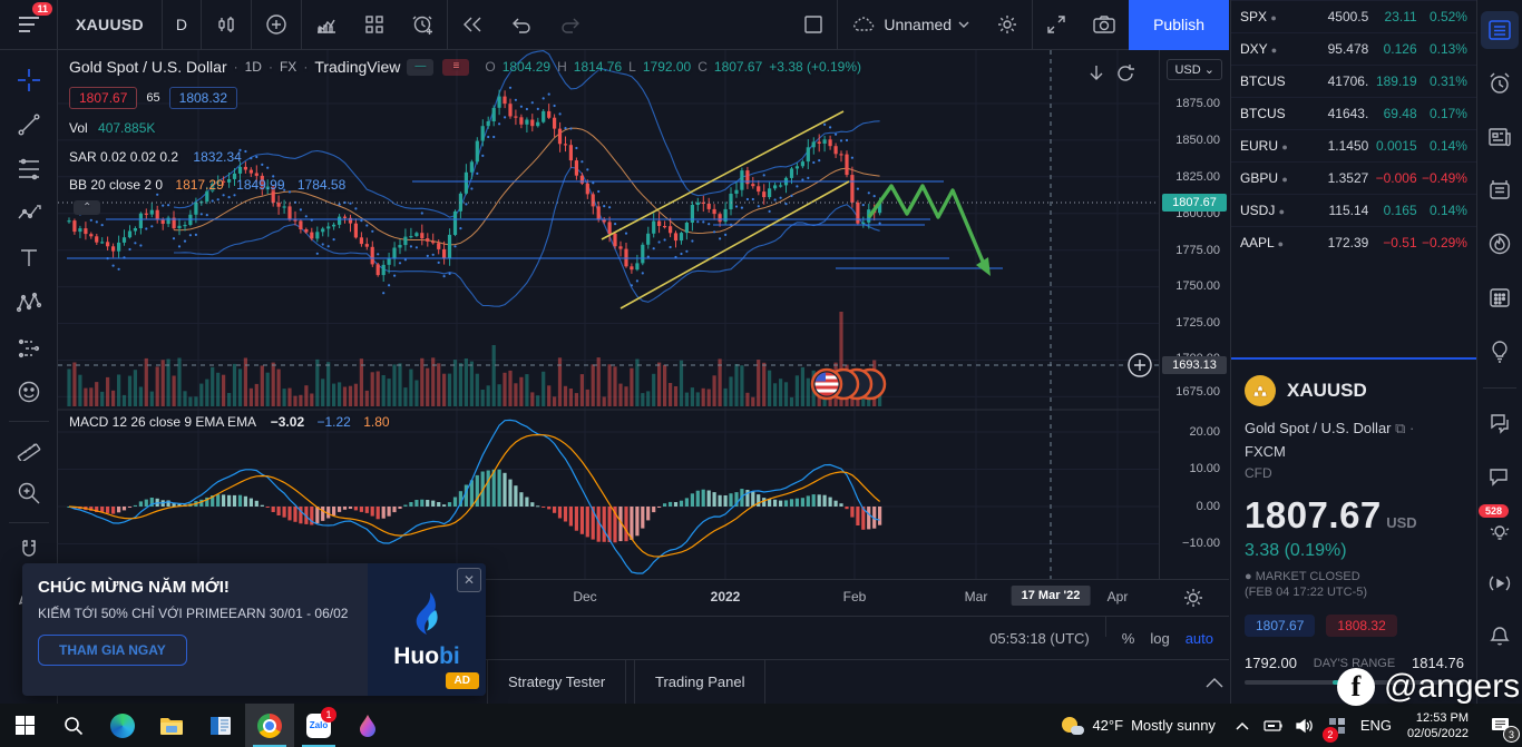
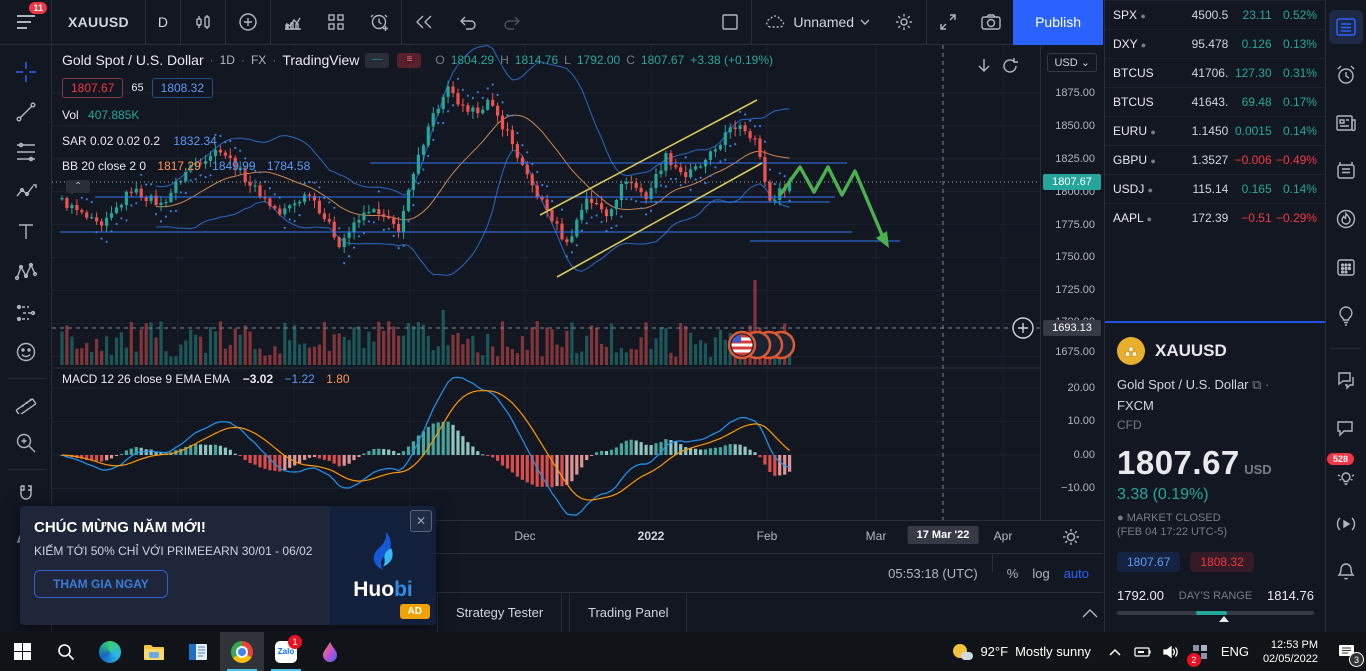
  11
  XAUUSD
  D
  Unnamed
  Publish
  Gold Spot / U.S. Dollar
  ·
  1D
  ·
  FX
  ·
  TradingView
  —
  ≡
  O
  1804.29
  H
  1814.76
  L
  1792.00
  C
  1807.67
  +3.38 (+0.19%)
  1807.67
  65
  1808.32
  Vol 407.885K
  SAR 0.02 0.02 0.2 1832.34
  BB 20 close 2 0 1817.29 1849.99 1784.58
  ⌃
  MACD 12 26 close 9 EMA EMA −3.02 −1.22 1.80
  USD ⌄
  1875.00
  1850.00
  1825.00
  1800.00
  1775.00
  1750.00
  1725.00
  1675.00
  20.00
  10.00
  0.00
  −10.00
  1807.67
  1693.13
  Dec
  2022
  Feb
  Mar
  Apr
  17 Mar '22
  05:53:18 (UTC)
  %
  log
  auto
  Strategy Tester
  Trading Panel
  SPX ●
  4500.5
  23.11
  0.52%
  DXY ●
  95.478
  0.126
  0.13%
  BTCUS
  41706.
- 189.19
+ 127.30
  0.31%
  BTCUS
  41643.
  69.48
  0.17%
  EURU ●
  1.1450
  0.0015
  0.14%
  GBPU ●
  1.3527
  −0.006
  −0.49%
  USDJ ●
  115.14
  0.165
  0.14%
  AAPL ●
  172.39
  −0.51
  −0.29%
  XAUUSD
  Gold Spot / U.S. Dollar ⧉ ·
  FXCM
  CFD
  1807.67 USD
  3.38 (0.19%)
  ● MARKET CLOSED
  (FEB 04 17:22 UTC-5)
  1807.67
  1808.32
  1792.00
  DAY'S RANGE
  1814.76
  528
  CHÚC MỪNG NĂM MỚI!
  KIẾM TỚI 50% CHỈ VỚI PRIMEEARN 30/01 - 06/02
  THAM GIA NGAY
  ✕
  Huobi
  AD
  Zalo
  1
- 42°F
+ 92°F
  Mostly sunny
  2
  ENG
  12:53 PM
  02/05/2022
  3
- f
- @angers
